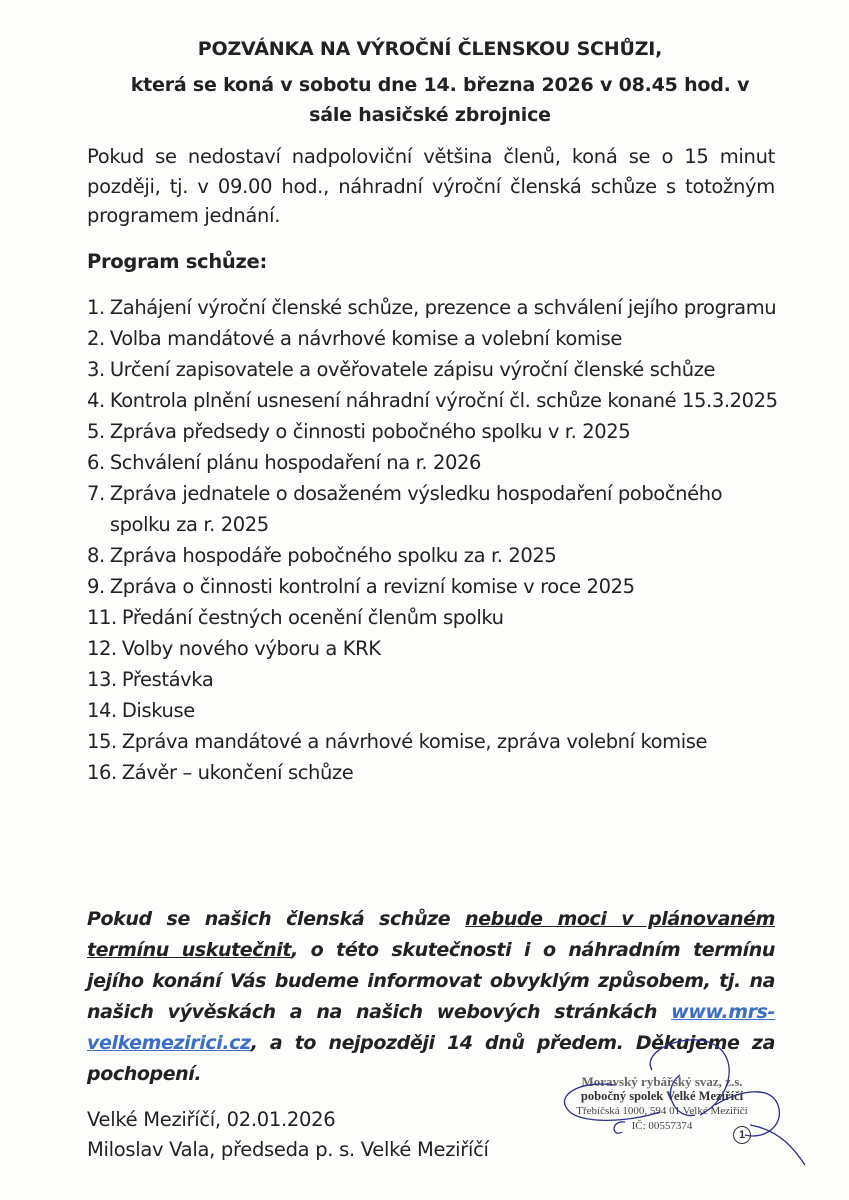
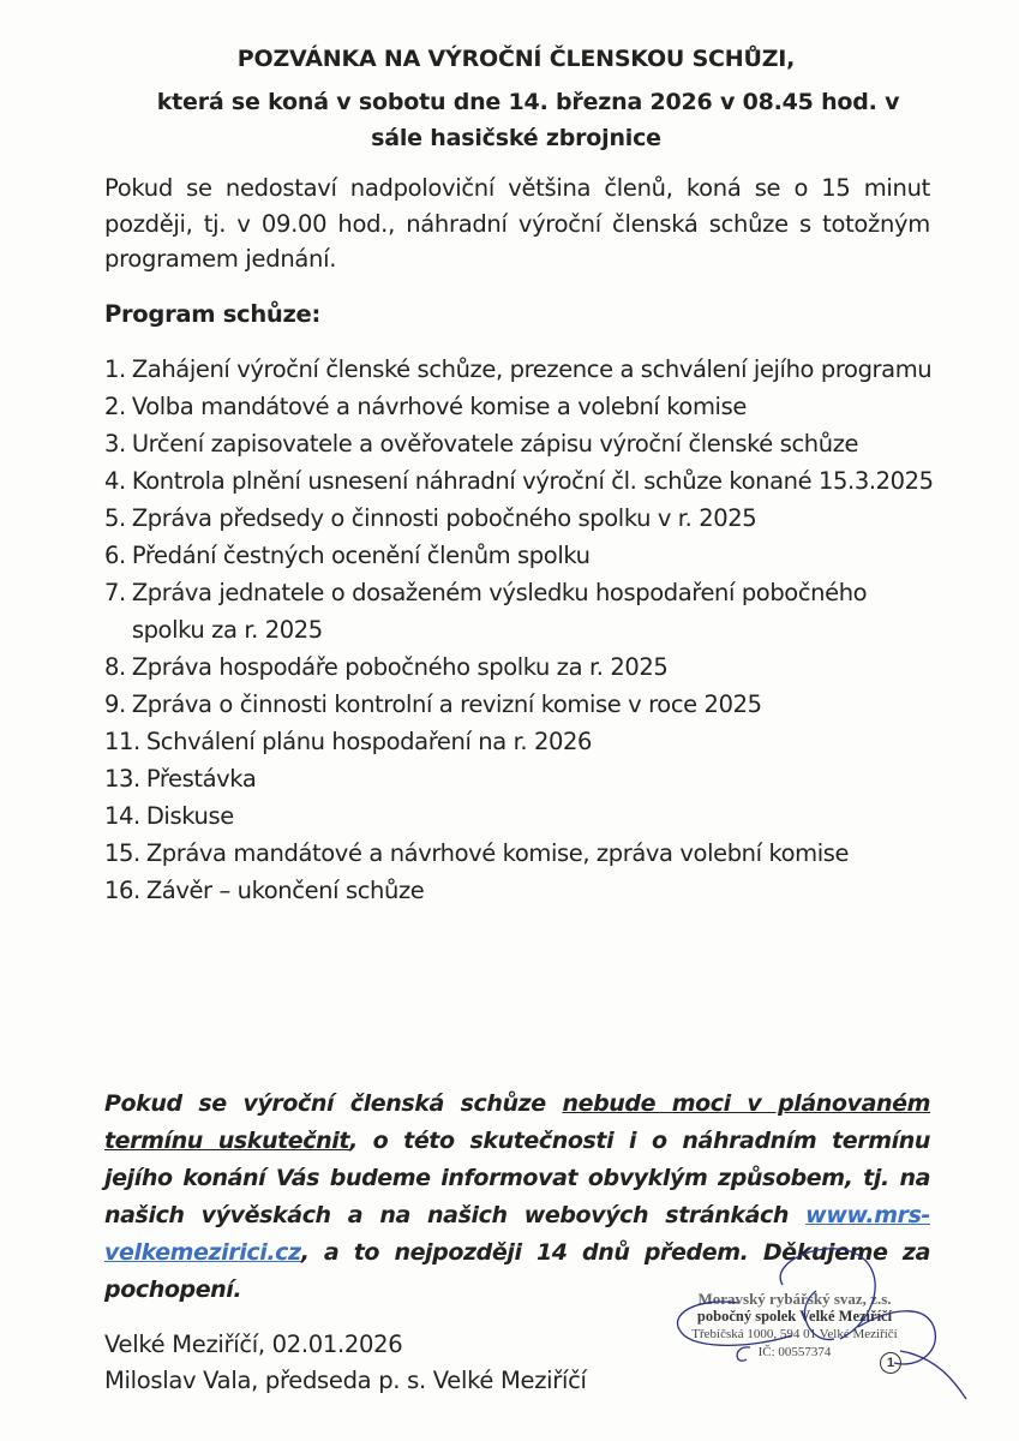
  POZVÁNKA NA VÝROČNÍ ČLENSKOU SCHŮZI,
  která se koná v sobotu dne 14. března 2026 v 08.45 hod. v
  sále hasičské zbrojnice
  Pokud se nedostaví nadpoloviční většina členů, koná se o 15 minut později, tj. v 09.00 hod., náhradní výroční členská schůze s totožným programem jednání.
  Program schůze:
  1.
  Zahájení výroční členské schůze, prezence a schválení jejího programu
  2.
  Volba mandátové a návrhové komise a volební komise
  3.
  Určení zapisovatele a ověřovatele zápisu výroční členské schůze
  4.
  Kontrola plnění usnesení náhradní výroční čl. schůze konané 15.3.2025
  5.
  Zpráva předsedy o činnosti pobočného spolku v r. 2025
  6.
- Schválení plánu hospodaření na r. 2026
+ Předání čestných ocenění členům spolku
  7.
  Zpráva jednatele o dosaženém výsledku hospodaření pobočného spolku za r. 2025
  8.
  Zpráva hospodáře pobočného spolku za r. 2025
  9.
  Zpráva o činnosti kontrolní a revizní komise v roce 2025
  11.
- Předání čestných ocenění členům spolku
+ Schválení plánu hospodaření na r. 2026
- 12.
- Volby nového výboru a KRK
  13.
  Přestávka
  14.
  Diskuse
  15.
  Zpráva mandátové a návrhové komise, zpráva volební komise
  16.
  Závěr – ukončení schůze
- Pokud se našich členská schůze nebude moci v plánovaném termínu uskutečnit, o této skutečnosti i o náhradním termínu jejího konání Vás budeme informovat obvyklým způsobem, tj. na našich vývěskách a na našich webových stránkách www.mrs-velkemezirici.cz, a to nejpozději 14 dnů předem. Děkujeme za pochopení.
+ Pokud se výroční členská schůze nebude moci v plánovaném termínu uskutečnit, o této skutečnosti i o náhradním termínu jejího konání Vás budeme informovat obvyklým způsobem, tj. na našich vývěskách a na našich webových stránkách www.mrs-velkemezirici.cz, a to nejpozději 14 dnů předem. Děkujeme za pochopení.
  Velké Meziříčí, 02.01.2026
  Miloslav Vala, předseda p. s. Velké Meziříčí
  Moravský rybářský svaz,.s.
  pobočný spolekelké Meziřčí
  Třebíčská 1000, 594 01 Velké Meziříčí
  IČ: 00557374
  1
